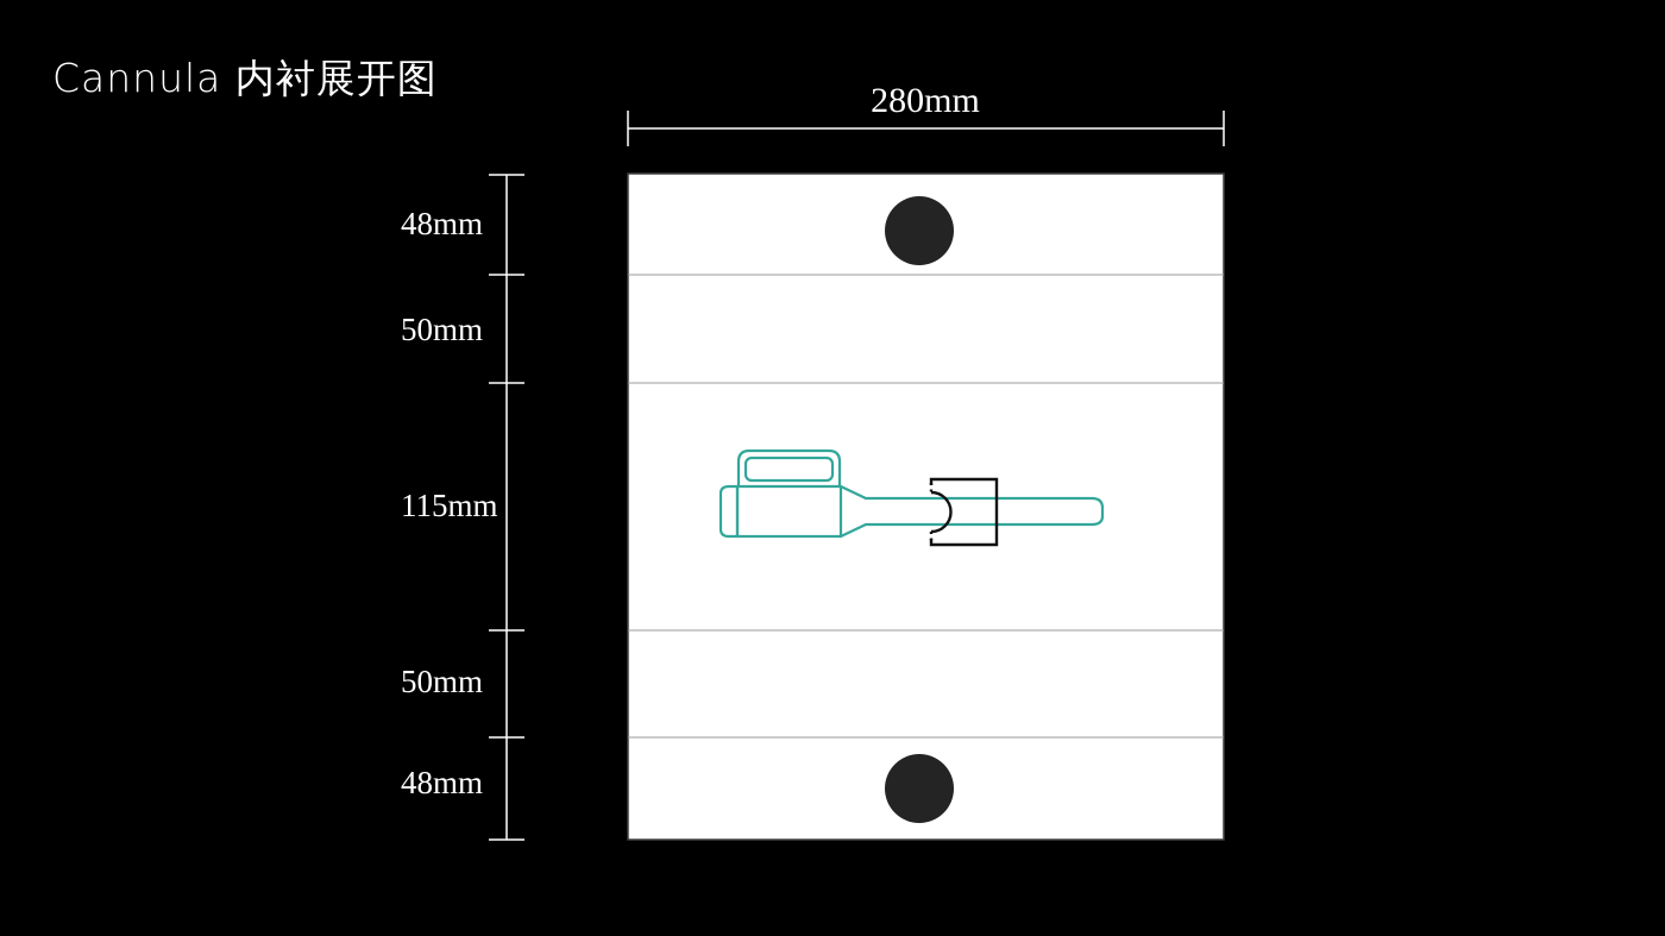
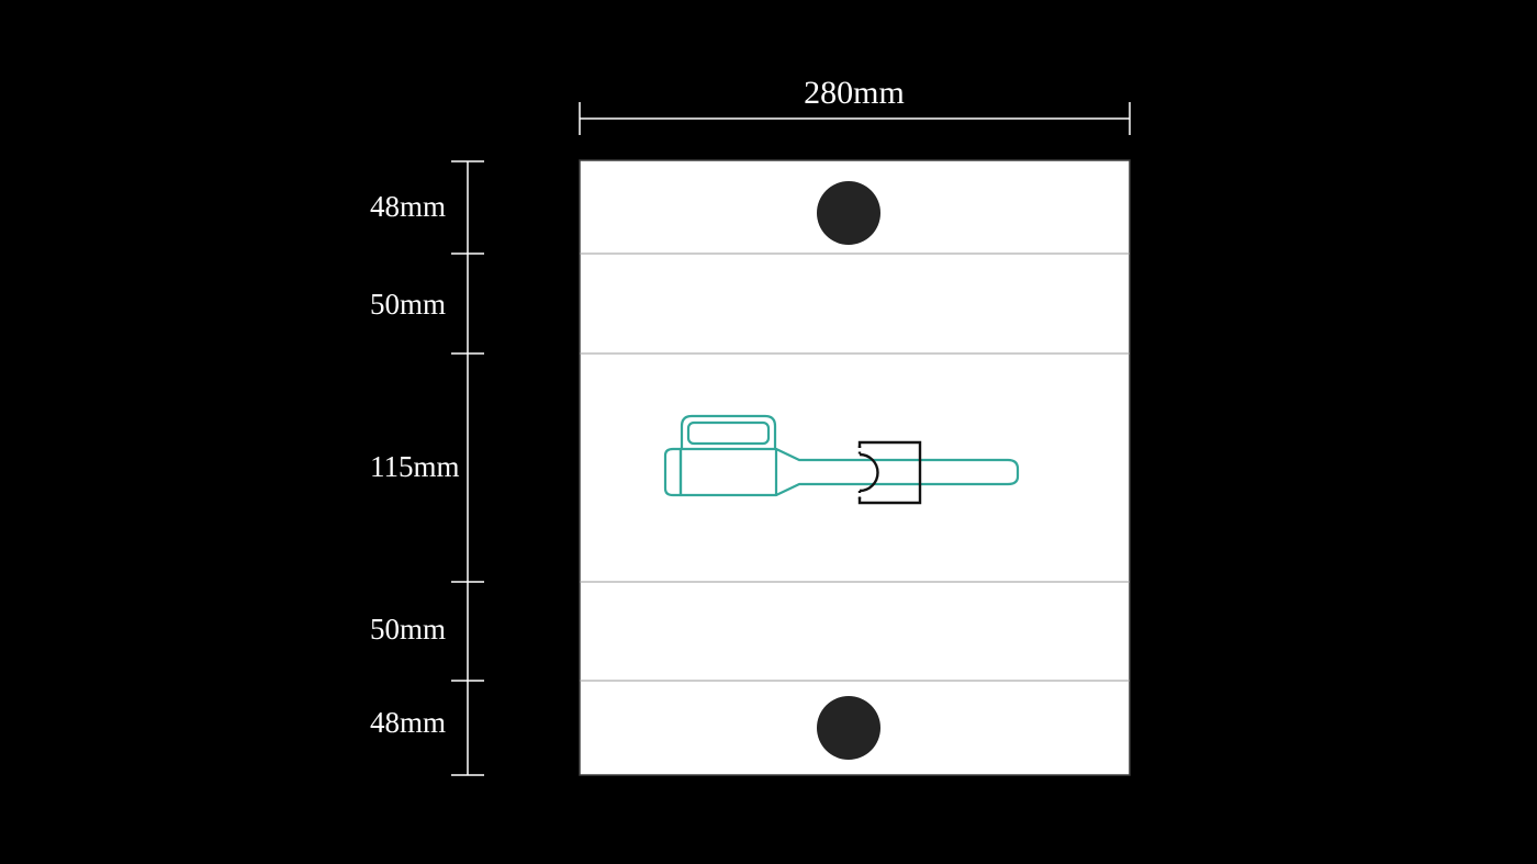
- Cannula 内衬展开图
  280mm
  48mm
  50mm
  115mm
  50mm
  48mm
